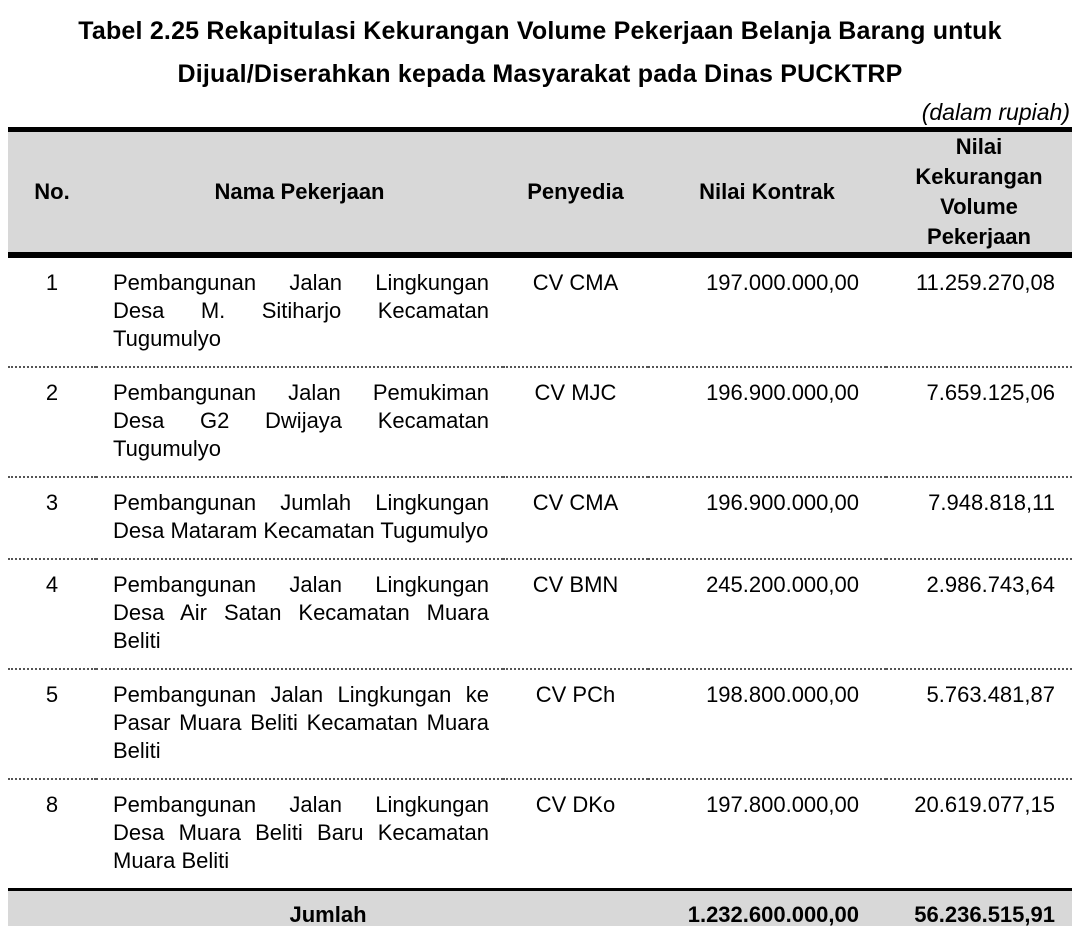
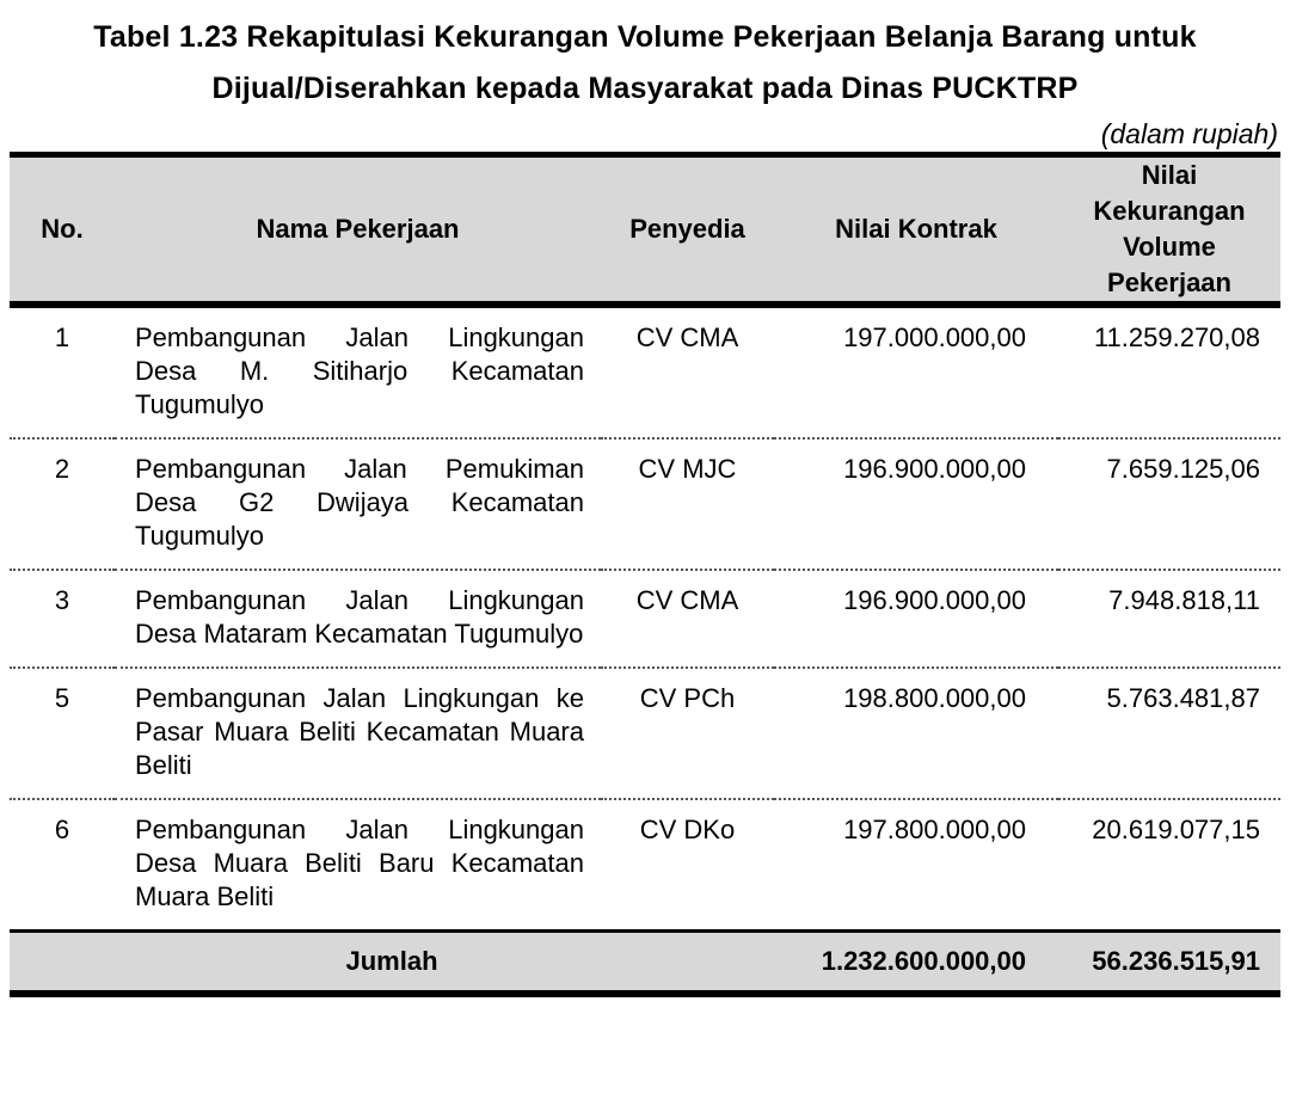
- Tabel 2.25 Rekapitulasi Kekurangan Volume Pekerjaan Belanja Barang untuk Dijual/Diserahkan kepada Masyarakat pada Dinas PUCKTRP
+ Tabel 1.23 Rekapitulasi Kekurangan Volume Pekerjaan Belanja Barang untuk Dijual/Diserahkan kepada Masyarakat pada Dinas PUCKTRP
  (dalam rupiah)
  No.	Nama Pekerjaan	Penyedia	Nilai Kontrak	Nilai Kekurangan Volume Pekerjaan
  1	Pembangunan Jalan Lingkungan Desa M. Sitiharjo Kecamatan Tugumulyo	CV CMA	197.000.000,00	11.259.270,08
  2	Pembangunan Jalan Pemukiman Desa G2 Dwijaya Kecamatan Tugumulyo	CV MJC	196.900.000,00	7.659.125,06
- 3	Pembangunan Jumlah Lingkungan Desa Mataram Kecamatan Tugumulyo	CV CMA	196.900.000,00	7.948.818,11
+ 3	Pembangunan Jalan Lingkungan Desa Mataram Kecamatan Tugumulyo	CV CMA	196.900.000,00	7.948.818,11
- 4	Pembangunan Jalan Lingkungan Desa Air Satan Kecamatan Muara Beliti	CV BMN	245.200.000,00	2.986.743,64
  5	Pembangunan Jalan Lingkungan ke Pasar Muara Beliti Kecamatan Muara Beliti	CV PCh	198.800.000,00	5.763.481,87
- 8	Pembangunan Jalan Lingkungan Desa Muara Beliti Baru Kecamatan Muara Beliti	CV DKo	197.800.000,00	20.619.077,15
+ 6	Pembangunan Jalan Lingkungan Desa Muara Beliti Baru Kecamatan Muara Beliti	CV DKo	197.800.000,00	20.619.077,15
  Jumlah	1.232.600.000,00	56.236.515,91
